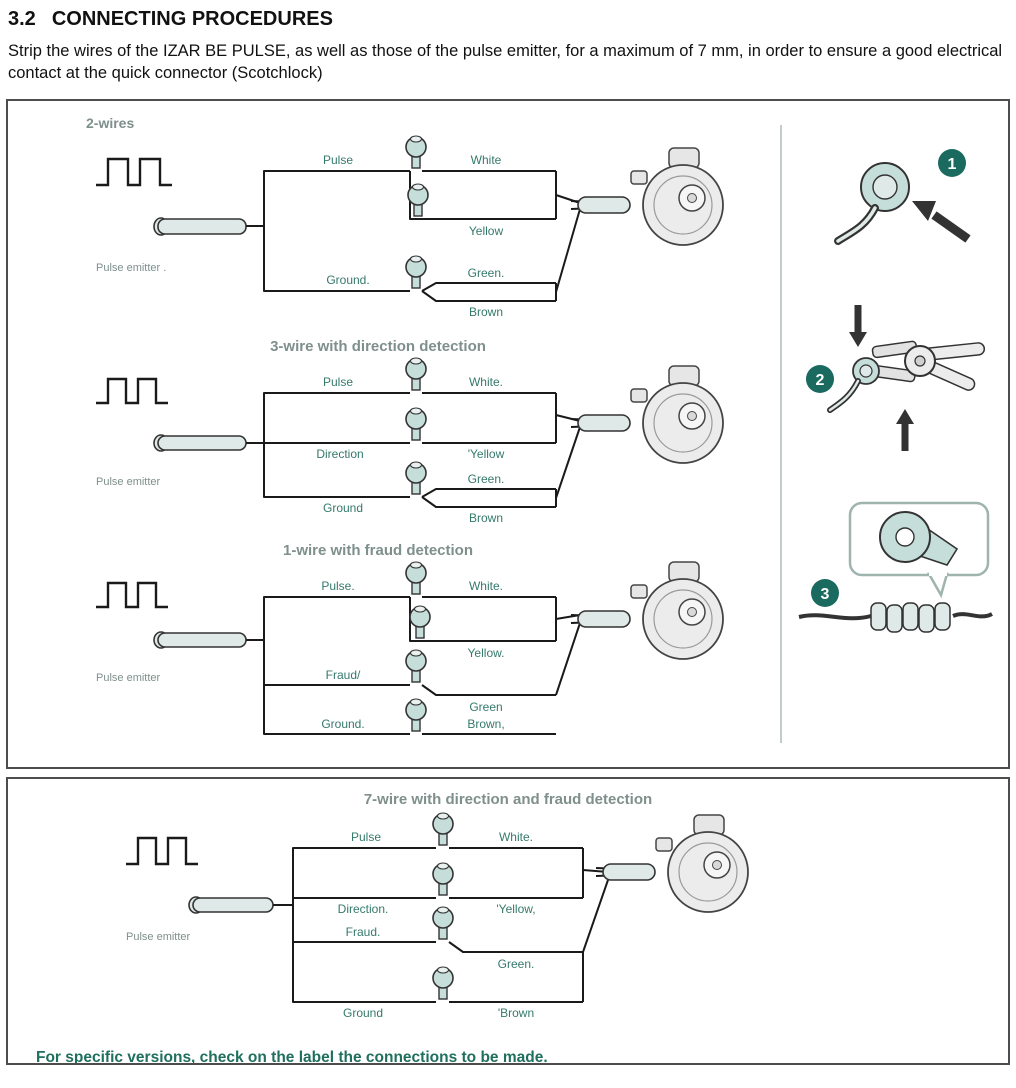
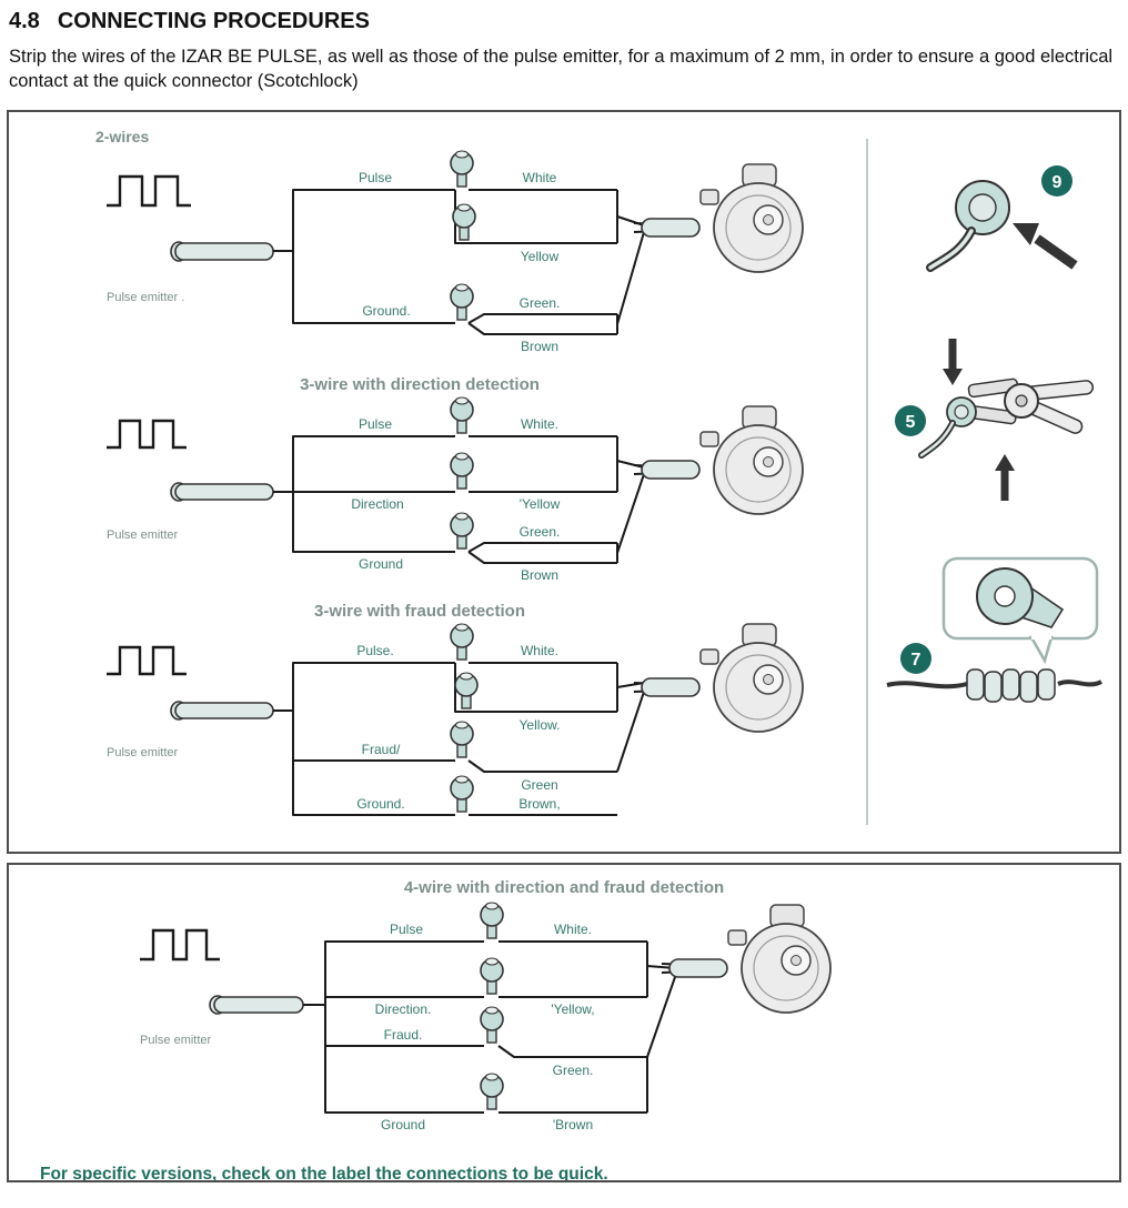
- 3.2 CONNECTING PROCEDURES
+ 4.8 CONNECTING PROCEDURES
- Strip the wires of the IZAR BE PULSE, as well as those of the pulse emitter, for a maximum of 7 mm, in order to ensure a good electrical contact at the quick connector (Scotchlock)
+ Strip the wires of the IZAR BE PULSE, as well as those of the pulse emitter, for a maximum of 2 mm, in order to ensure a good electrical contact at the quick connector (Scotchlock)
  2-wires
  Pulse emitter .
  Pulse
  White
  Yellow
  Ground.
  Green.
  Brown
  3-wire with direction detection
  Pulse emitter
  Pulse
  White.
  Direction
  'Yellow
  Ground
  Green.
  Brown
- 1-wire with fraud detection
+ 3-wire with fraud detection
  Pulse emitter
  Pulse.
  White.
  Yellow.
  Fraud/
  Green
  Ground.
  Brown,
- 1
+ 9
- 2
+ 5
- 3
+ 7
- 7-wire with direction and fraud detection
+ 4-wire with direction and fraud detection
  Pulse emitter
  Pulse
  White.
  Direction.
  'Yellow,
  Fraud.
  Green.
  Ground
  'Brown
- For specific versions, check on the label the connections to be made.
+ For specific versions, check on the label the connections to be quick.
